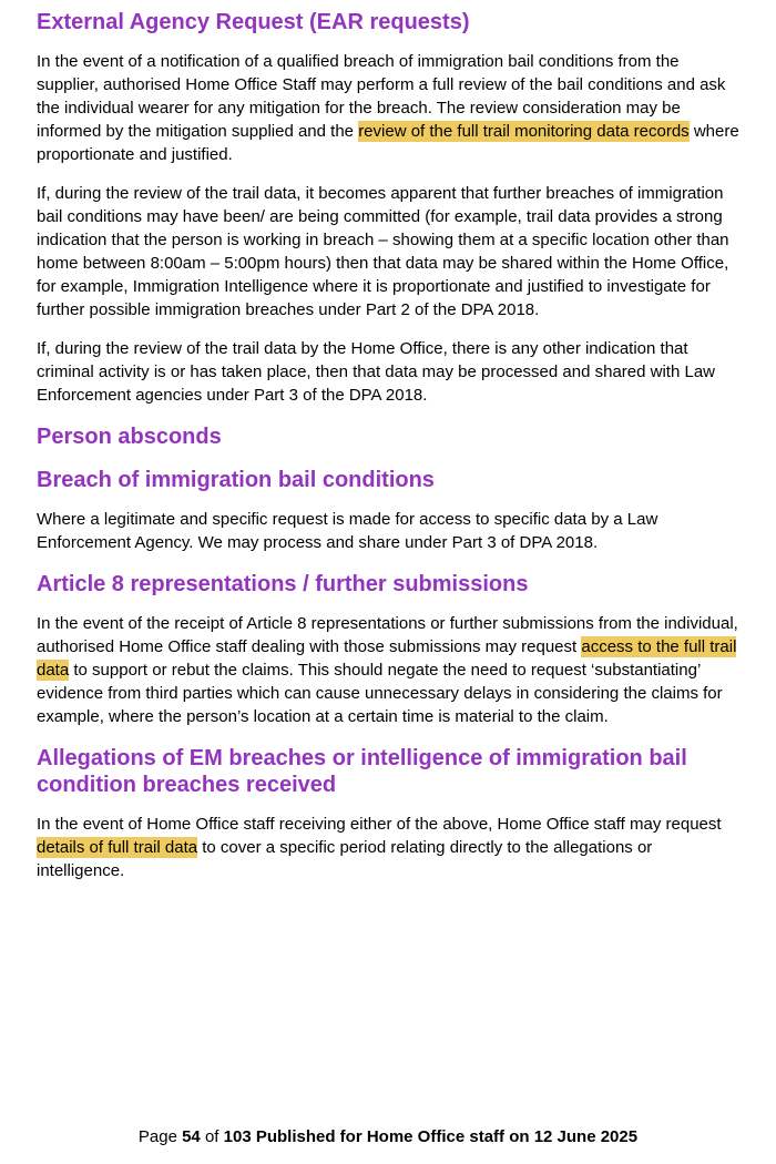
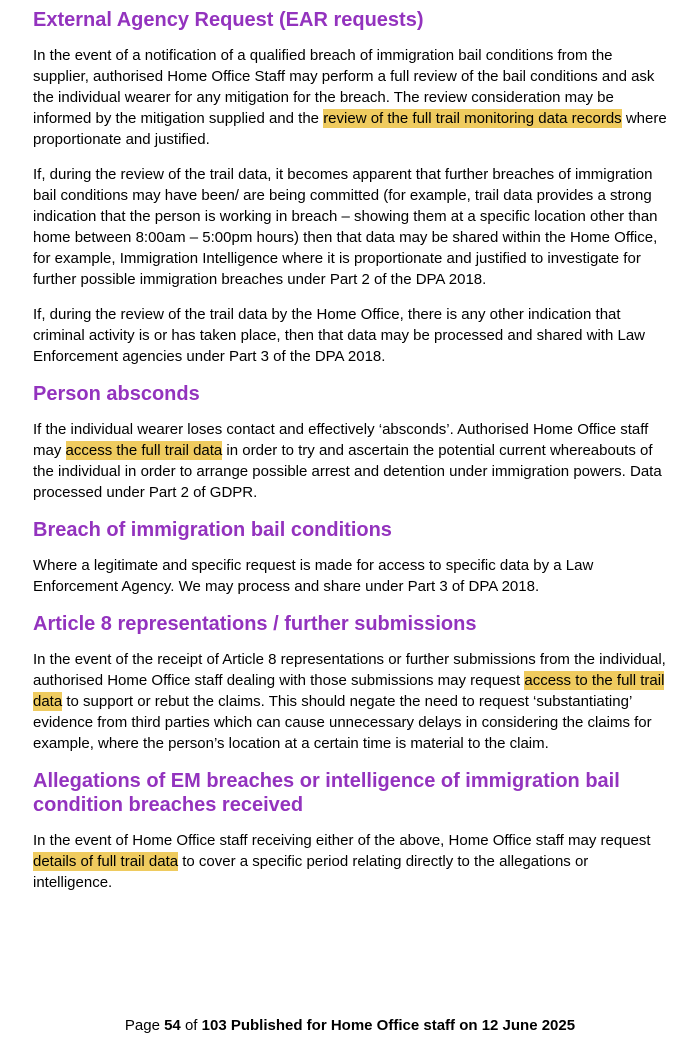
  External Agency Request (EAR requests)
  In the event of a notification of a qualified breach of immigration bail conditions from the supplier, authorised Home Office Staff may perform a full review of the bail conditions and ask the individual wearer for any mitigation for the breach. The review consideration may be informed by the mitigation supplied and the review of the full trail monitoring data records where proportionate and justified.
  If, during the review of the trail data, it becomes apparent that further breaches of immigration bail conditions may have been/ are being committed (for example, trail data provides a strong indication that the person is working in breach – showing them at a specific location other than home between 8:00am – 5:00pm hours) then that data may be shared within the Home Office, for example, Immigration Intelligence where it is proportionate and justified to investigate for further possible immigration breaches under Part 2 of the DPA 2018.
  If, during the review of the trail data by the Home Office, there is any other indication that criminal activity is or has taken place, then that data may be processed and shared with Law Enforcement agencies under Part 3 of the DPA 2018.
  Person absconds
+ If the individual wearer loses contact and effectively ‘absconds’. Authorised Home Office staff may access the full trail data in order to try and ascertain the potential current whereabouts of the individual in order to arrange possible arrest and detention under immigration powers. Data processed under Part 2 of GDPR.
  Breach of immigration bail conditions
  Where a legitimate and specific request is made for access to specific data by a Law Enforcement Agency. We may process and share under Part 3 of DPA 2018.
  Article 8 representations / further submissions
  In the event of the receipt of Article 8 representations or further submissions from the individual, authorised Home Office staff dealing with those submissions may request access to the full trail data to support or rebut the claims. This should negate the need to request ‘substantiating’ evidence from third parties which can cause unnecessary delays in considering the claims for example, where the person’s location at a certain time is material to the claim.
  Allegations of EM breaches or intelligence of immigration bail condition breaches received
  In the event of Home Office staff receiving either of the above, Home Office staff may request details of full trail data to cover a specific period relating directly to the allegations or intelligence.
  Page 54 of 103 Published for Home Office staff on 12 June 2025
